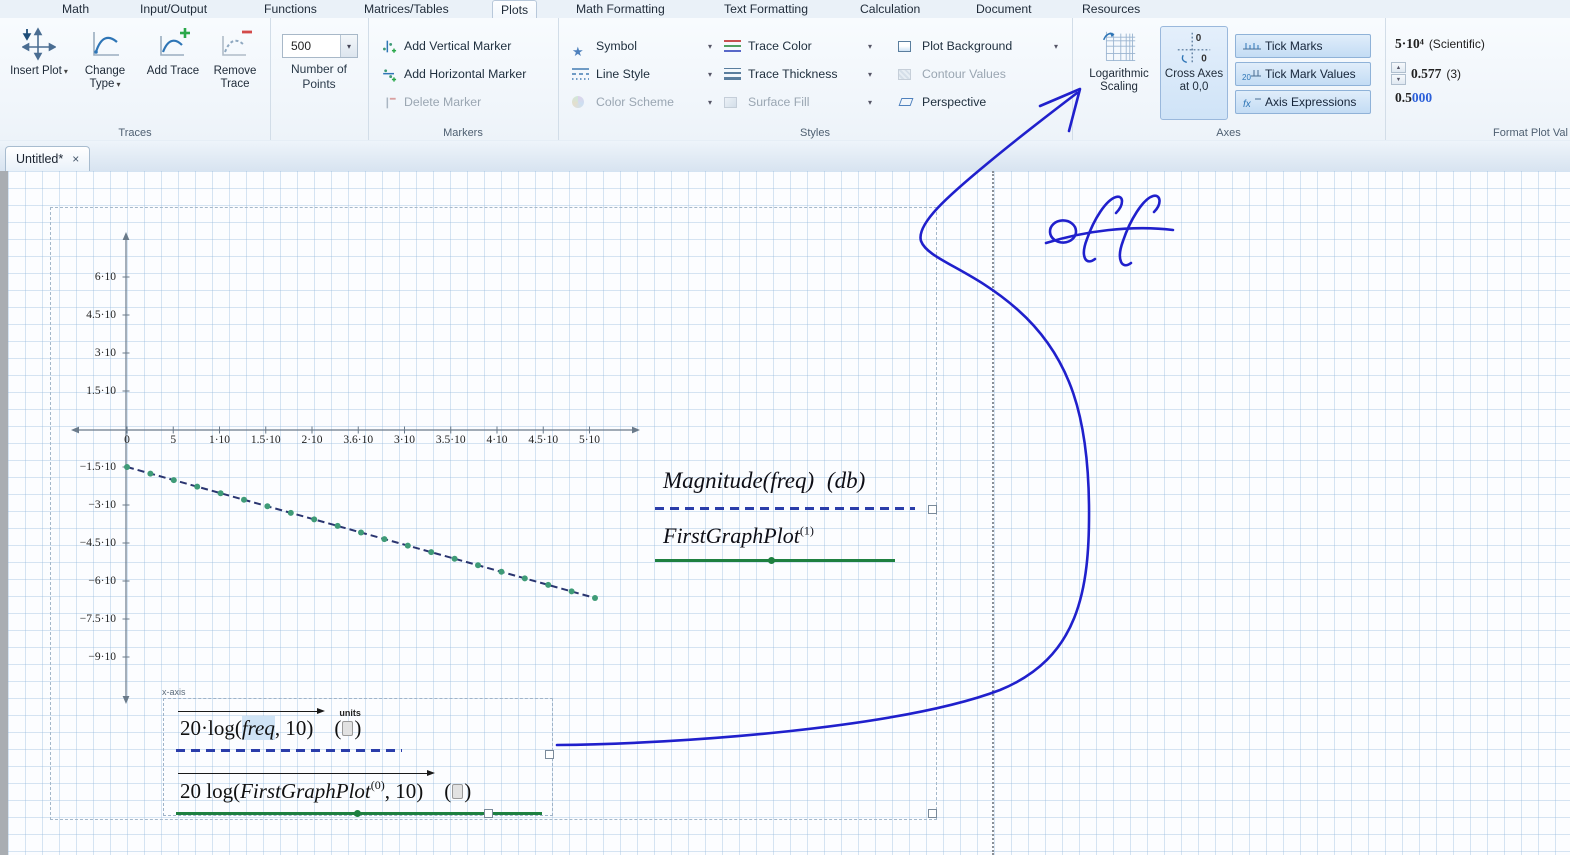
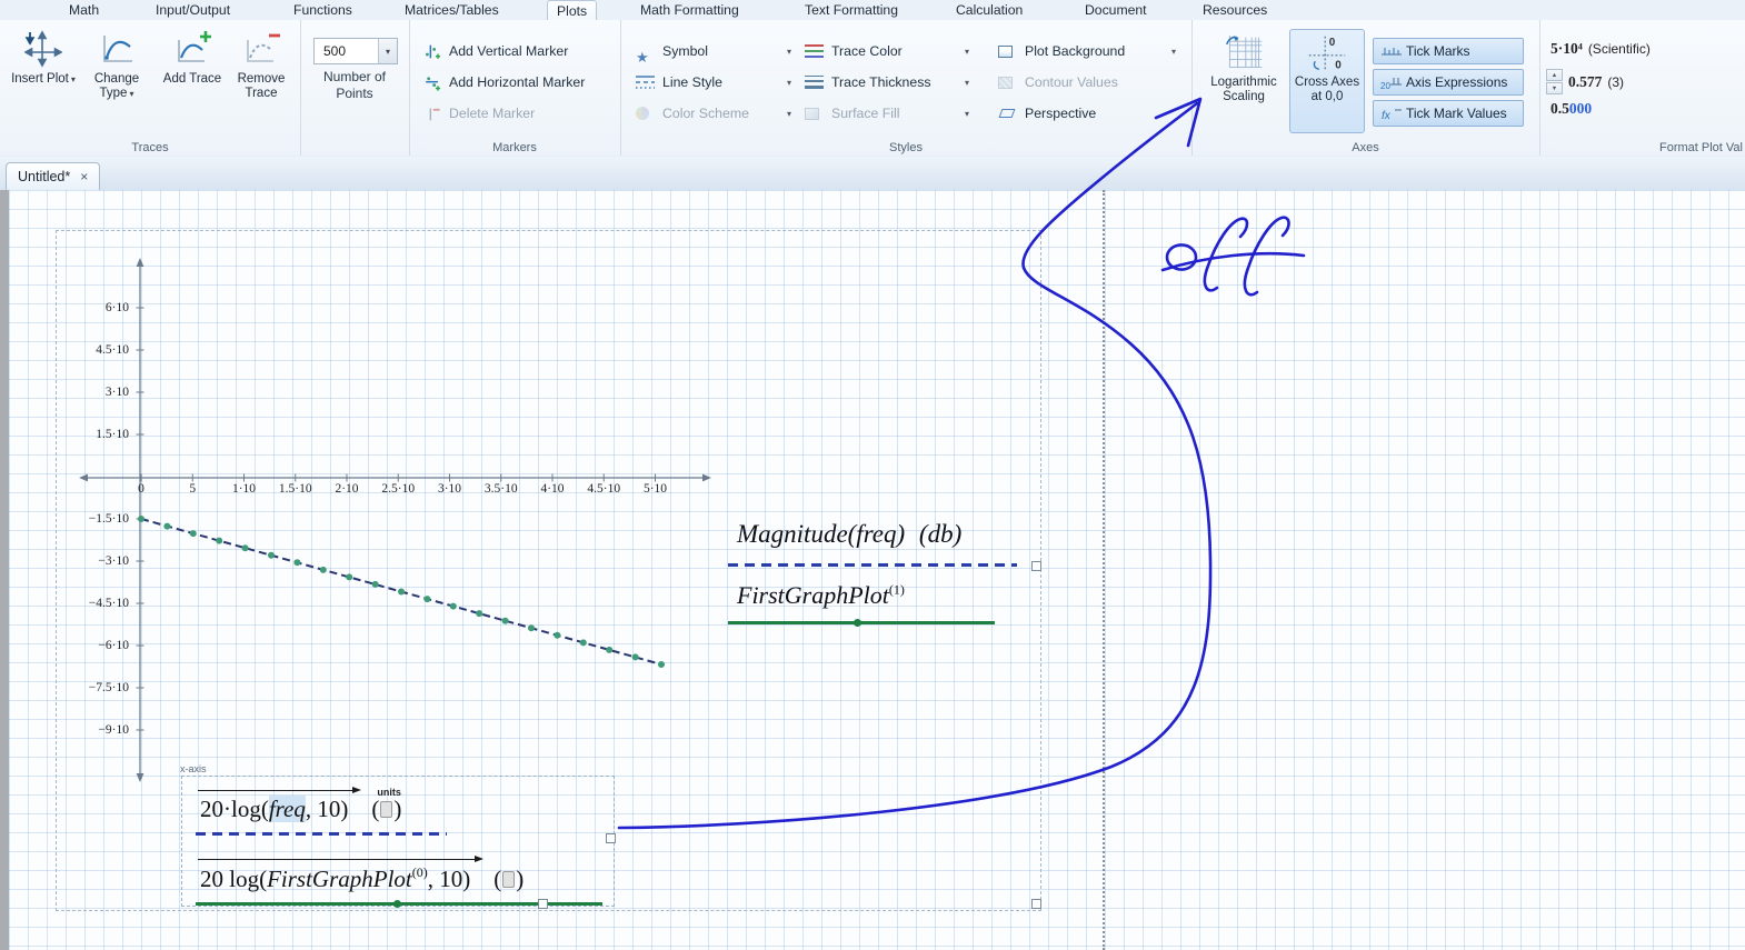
  Math
  Input/Output
  Functions
  Matrices/Tables
  Plots
  Math Formatting
  Text Formatting
  Calculation
  Document
  Resources
  Insert Plot ▾
  Change Type ▾
  Add Trace
  Remove Trace
  Traces
  500
  ▾
  Number of Points
  Add Vertical Marker
  Add Horizontal Marker
  Delete Marker
  Markers
  Symbol
  ▾
  Line Style
  ▾
  Color Scheme
  ▾
  Trace Color
  ▾
  Trace Thickness
  ▾
  Surface Fill
  ▾
  Plot Background
  ▾
  Contour Values
  Perspective
  Styles
  Logarithmic Scaling
  0
  0
  Cross Axes at 0,0
  Tick Marks
  20
- Tick Mark Values
+ Axis Expressions
  fx
- Axis Expressions
+ Tick Mark Values
  Axes
  5·10⁴
  (Scientific)
  0.577
  (3)
  0.5
  000
  Format Plot Val
  Untitled*
  ×
  0
  5
  1·10
  1.5·10
  2·10
- 3.6·10
+ 2.5·10
  3·10
  3.5·10
  4·10
  4.5·10
  5·10
  6·10
  4.5·10
  3·10
  1.5·10
  −1.5·10
  −3·10
  −4.5·10
  −6·10
  −7.5·10
  −9·10
  Magnitude(freq) (db)
  FirstGraphPlot(1)
  x-axis
  20·log(freq, 10)
  units
  ( )
  20 log(FirstGraphPlot(0), 10) ( )
